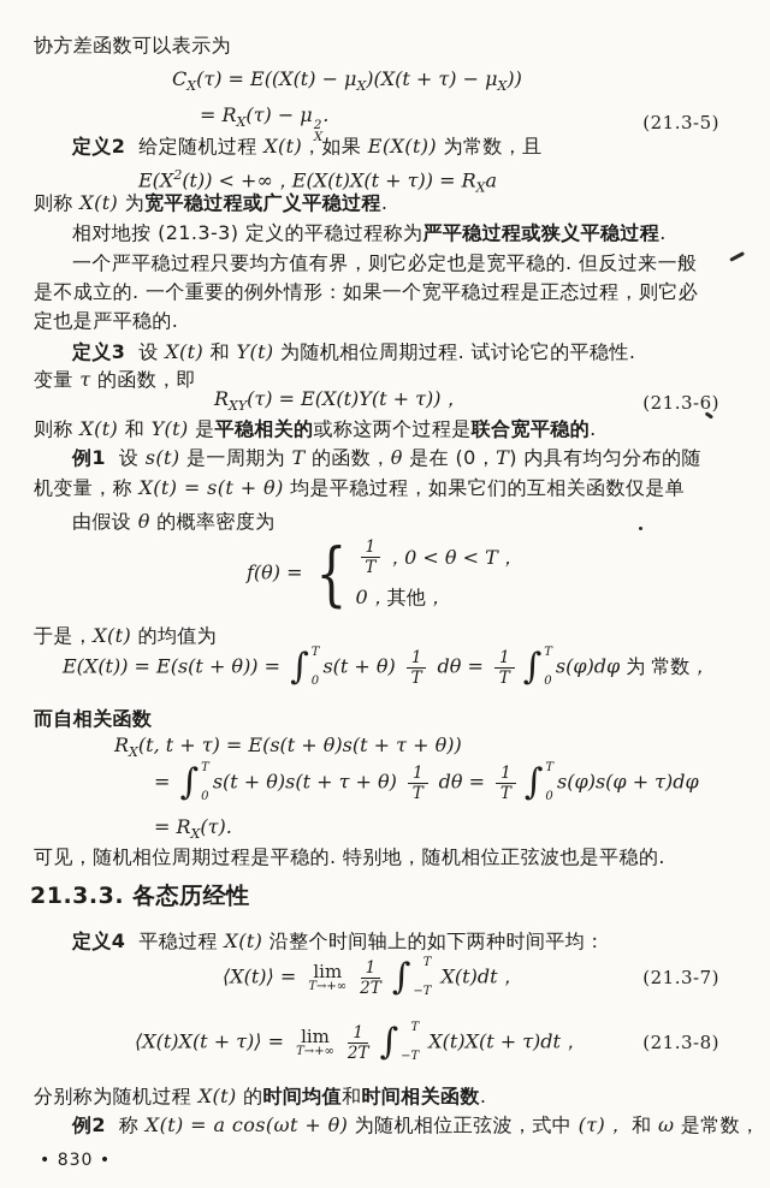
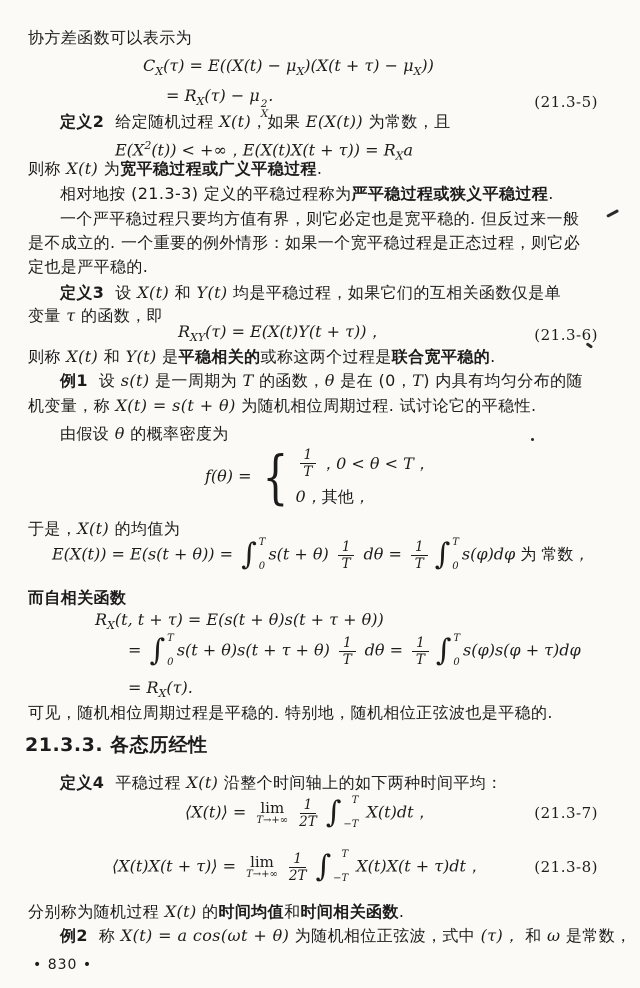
  协方差函数可以表示为
  CX(τ) = E((X(t) − μX)(X(t + τ) − μX))
  = RX(τ) − μ
  2
  X
  .
  (21.3-5)
  定义2 给定随机过程 X(t)，如果 E(X(t)) 为常数，且
  E(X2(t)) < +∞，E(X(t)X(t + τ)) = RXa
  则称 X(t) 为宽平稳过程或广义平稳过程.
  相对地按 (21.3-3) 定义的平稳过程称为严平稳过程或狭义平稳过程.
  一个严平稳过程只要均方值有界，则它必定也是宽平稳的. 但反过来一般
  是不成立的. 一个重要的例外情形：如果一个宽平稳过程是正态过程，则它必
  定也是严平稳的.
- 定义3 设 X(t) 和 Y(t) 为随机相位周期过程. 试讨论它的平稳性.
+ 定义3 设 X(t) 和 Y(t) 均是平稳过程，如果它们的互相关函数仅是单
  变量 τ 的函数，即
  RXY(τ) = E(X(t)Y(t + τ))，
  (21.3-6)
  则称 X(t) 和 Y(t) 是平稳相关的或称这两个过程是联合宽平稳的.
  例1 设 s(t) 是一周期为 T 的函数，θ 是在 (0，T) 内具有均匀分布的随
- 机变量，称 X(t) = s(t + θ) 均是平稳过程，如果它们的互相关函数仅是单
+ 机变量，称 X(t) = s(t + θ) 为随机相位周期过程. 试讨论它的平稳性.
  由假设 θ 的概率密度为
  f(θ) =
  {
  1
  T
  ，0 < θ < T，
  0，
  其他
  ，
  于是，X(t) 的均值为
  E(X(t)) = E(s(t + θ)) =
  ∫
  T
  0
  s(t + θ)
  1
  T
  dθ =
  1
  T
  ∫
  T
  0
  s(φ)dφ 为 常数，
  而自相关函数
  RX(t, t + τ) = E(s(t + θ)s(t + τ + θ))
  =
  ∫
  T
  0
  s(t + θ)s(t + τ + θ)
  1
  T
  dθ =
  1
  T
  ∫
  T
  0
  s(φ)s(φ + τ)dφ
  = RX(τ).
  可见，随机相位周期过程是平稳的. 特别地，随机相位正弦波也是平稳的.
  21.3.3. 各态历经性
  定义4 平稳过程 X(t) 沿整个时间轴上的如下两种时间平均：
  ⟨X(t)⟩ =
  lim
  T→+∞
  1
  2T
  ∫
  T
  −T
  X(t)dt，
  (21.3-7)
  ⟨X(t)X(t + τ)⟩ =
  lim
  T→+∞
  1
  2T
  ∫
  T
  −T
  X(t)X(t + τ)dt，
  (21.3-8)
  分别称为随机过程 X(t) 的时间均值和时间相关函数.
  例2 称 X(t) = a cos(ωt + θ) 为随机相位正弦波，式中 (τ)， 和 ω 是常数，
  • 830 •
